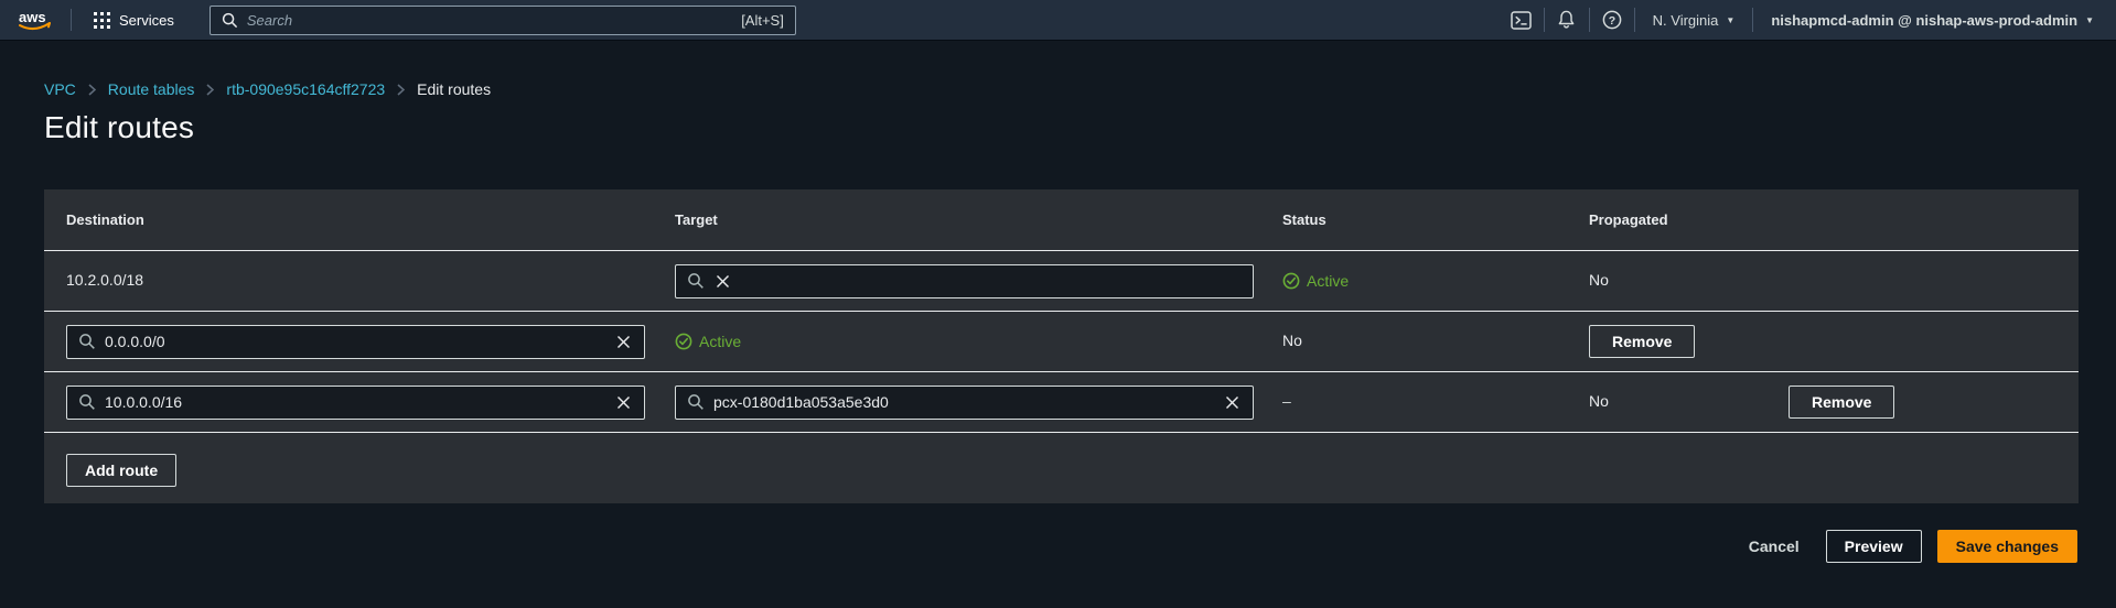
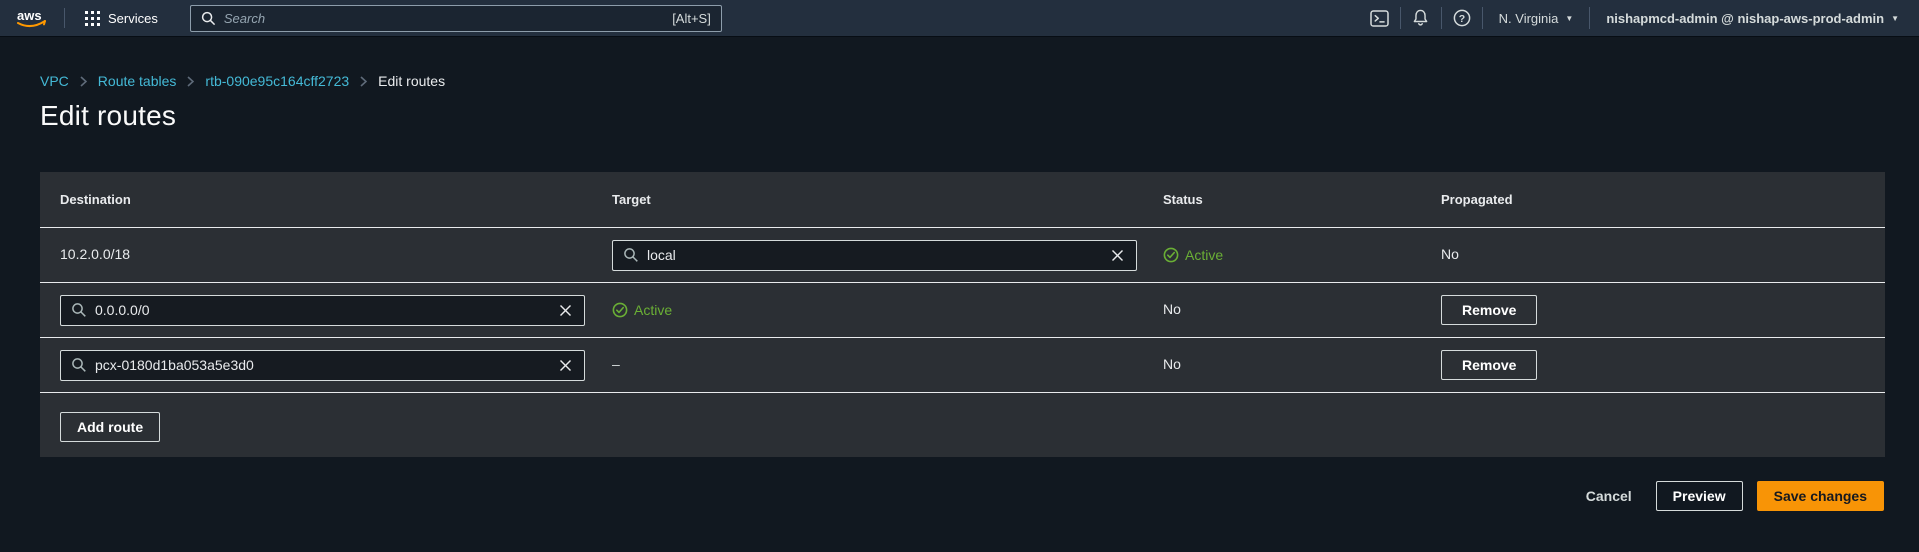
  aws
  Services
  Search
  [Alt+S]
  ?
  N. Virginia
  ▼
  nishapmcd-admin @ nishap-aws-prod-admin
  ▼
  VPC
  Route tables
  rtb-090e95c164cff2723
  Edit routes
  Edit routes
  Destination
  Target
  Status
  Propagated
  10.2.0.0/18
+ local
  Active
  No
  0.0.0.0/0
  Active
  No
  Remove
- 10.0.0.0/16
  pcx-0180d1ba053a5e3d0
  –
  No
  Remove
  Add route
  Cancel
  Preview
  Save changes
